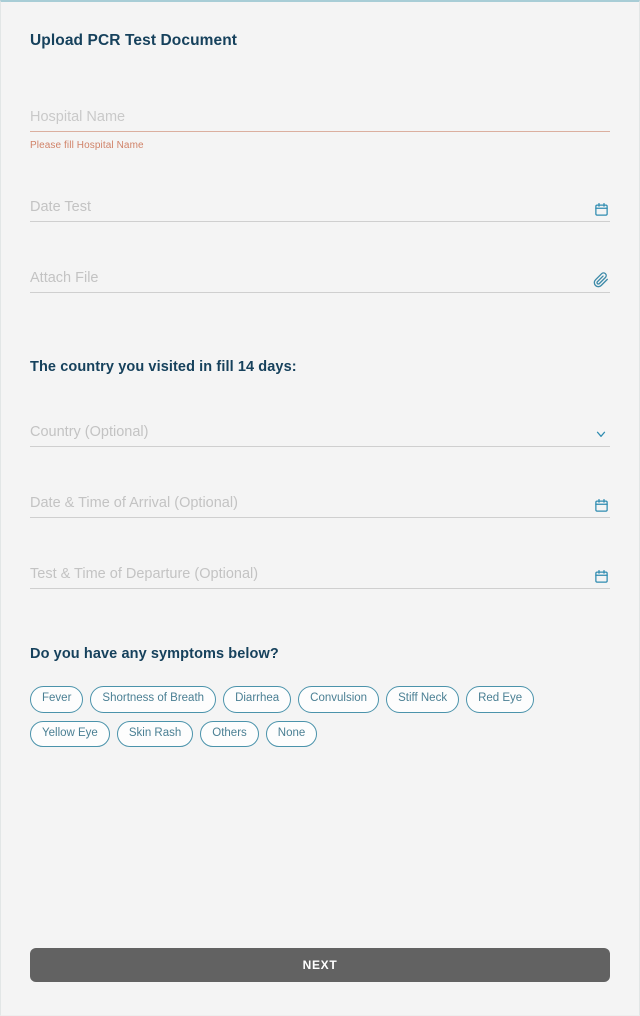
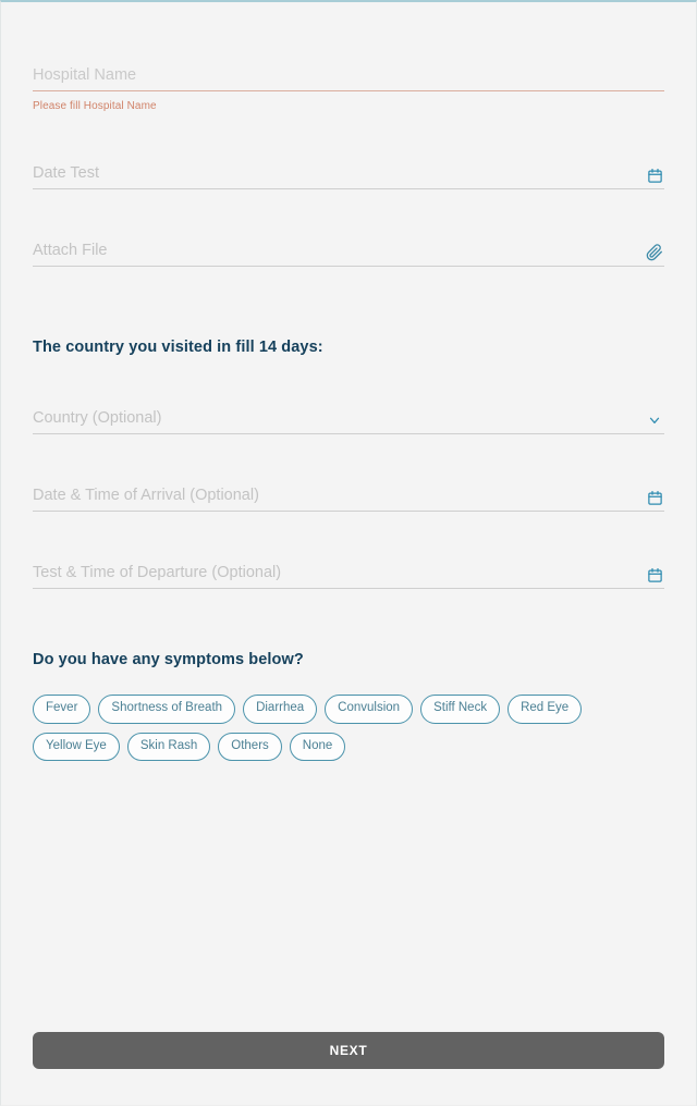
- Upload PCR Test Document
  Hospital Name
  Please fill Hospital Name
  Date Test
  Attach File
  The country you visited in fill 14 days:
  Country (Optional)
  Date & Time of Arrival (Optional)
  Test & Time of Departure (Optional)
  Do you have any symptoms below?
  Fever
  Shortness of Breath
  Diarrhea
  Convulsion
  Stiff Neck
  Red Eye
  Yellow Eye
  Skin Rash
  Others
  None
  NEXT
